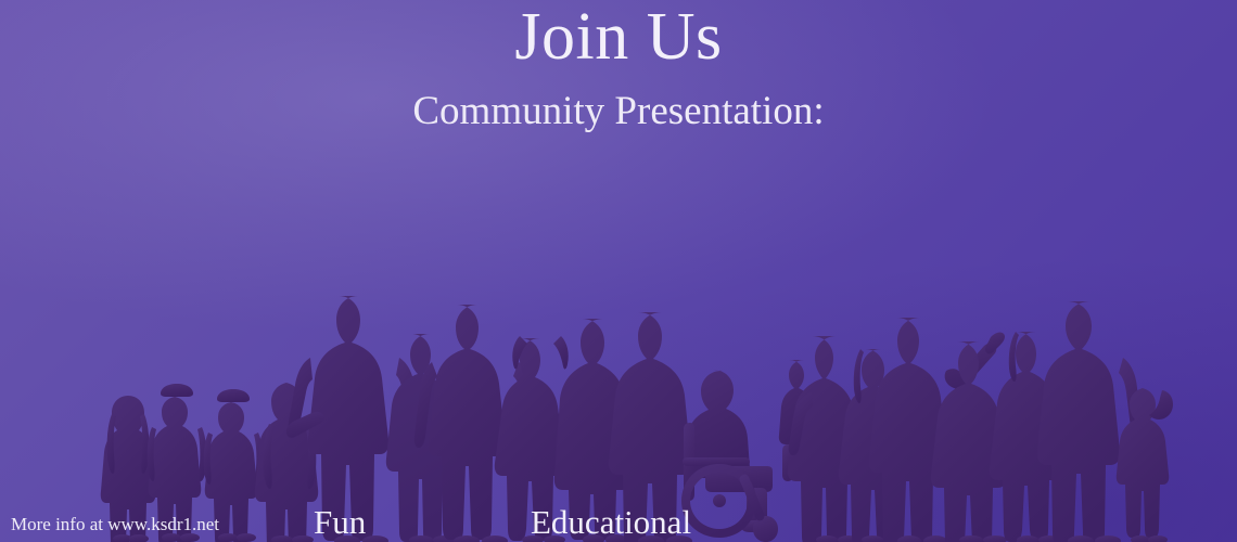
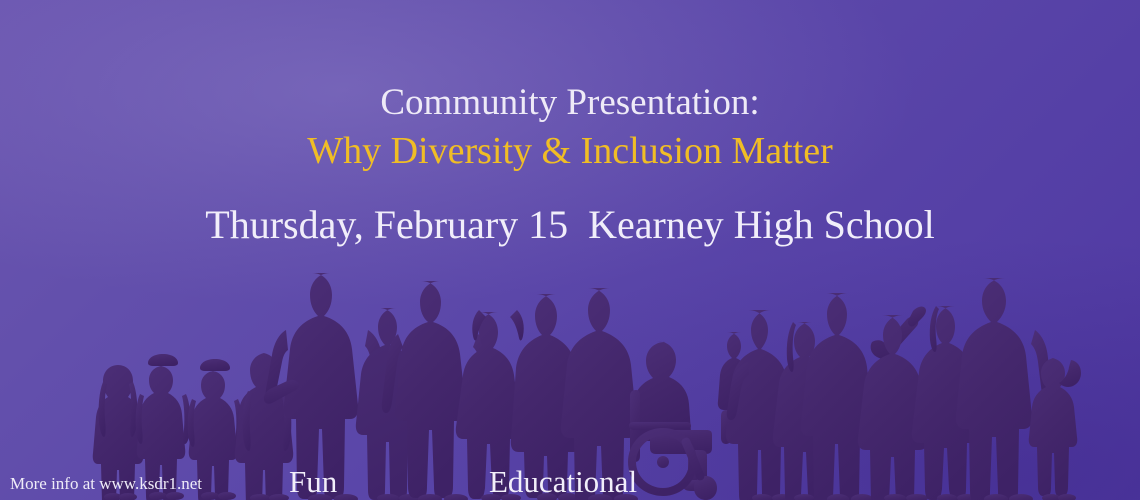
- Join Us
  Community Presentation:
+ Why Diversity & Inclusion Matter
+ Thursday, February 15 Kearney High School
  More info at www.ksdr1.net
  Fun
  Educational
